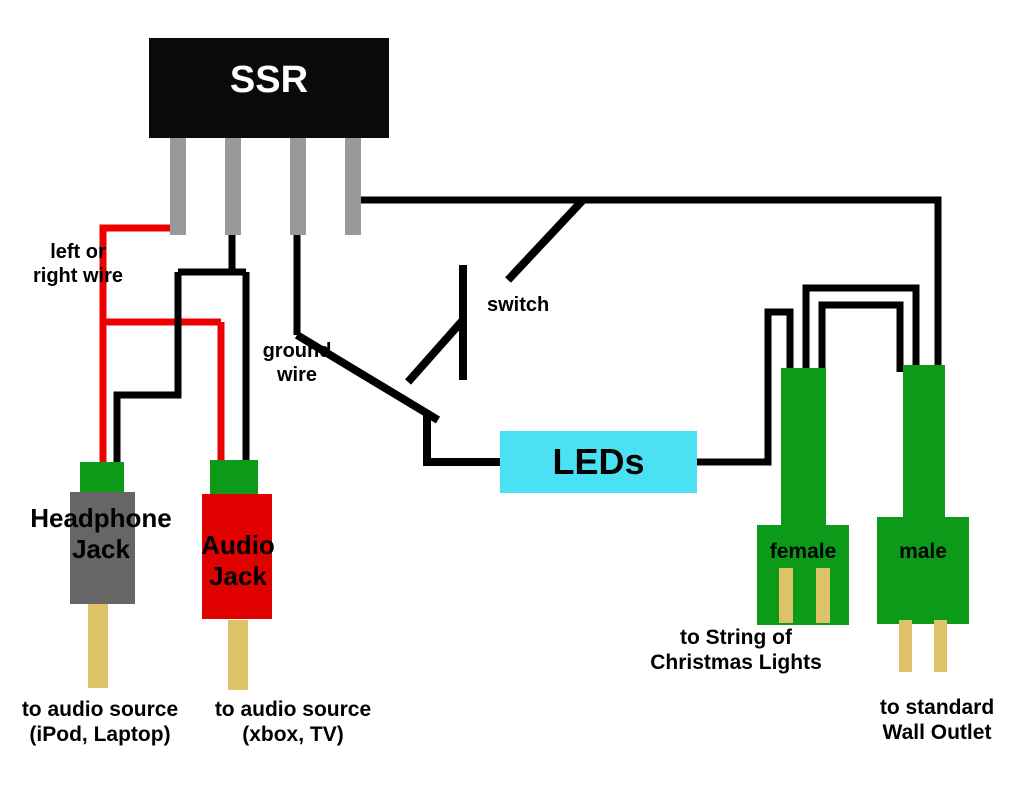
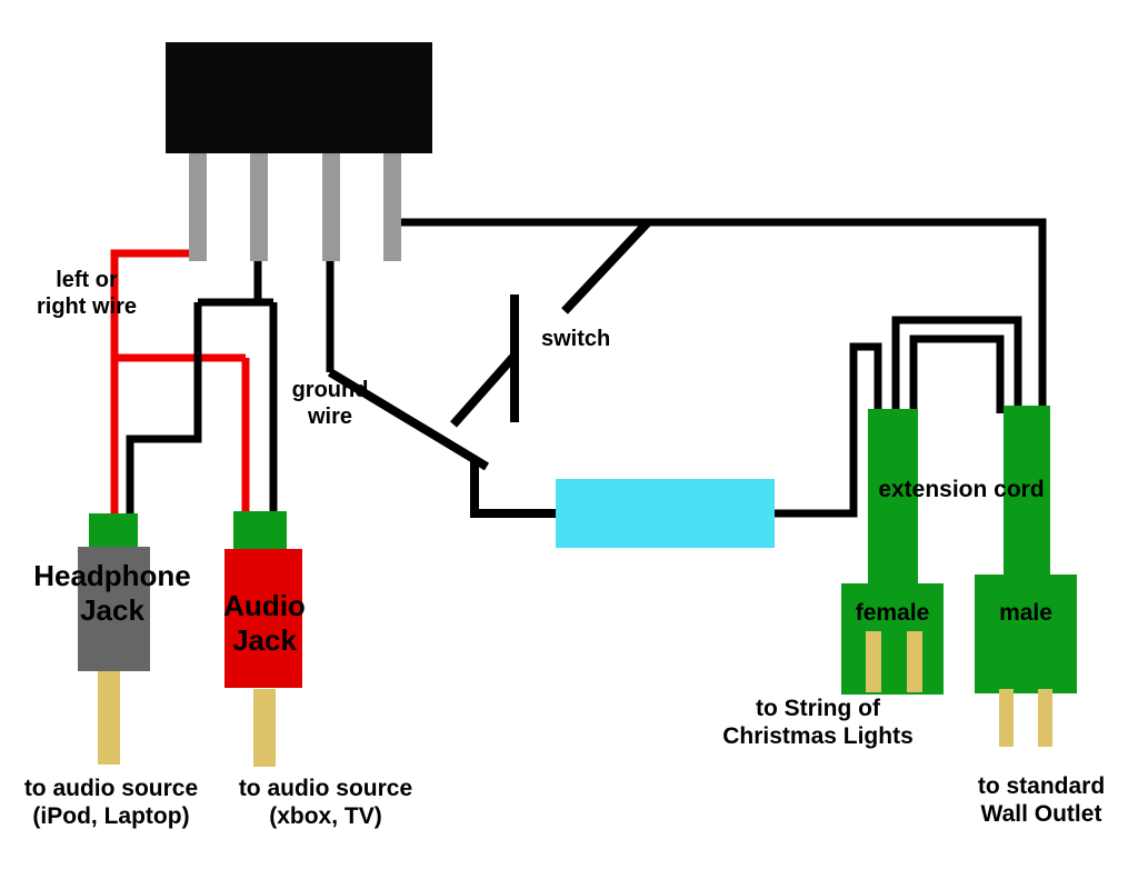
- SSR
- LEDs
  left or
  right wire
  ground
  wire
  switch
  Headphone
  Jack
  Audio
  Jack
  to audio source
  (iPod, Laptop)
  to audio source
  (xbox, TV)
+ extension cord
  female
  male
  to String of
  Christmas Lights
  to standard
  Wall Outlet
